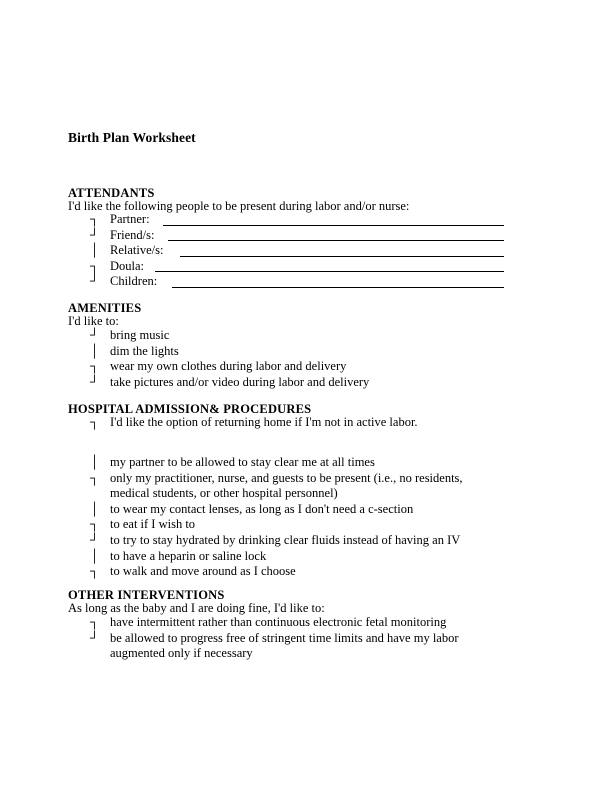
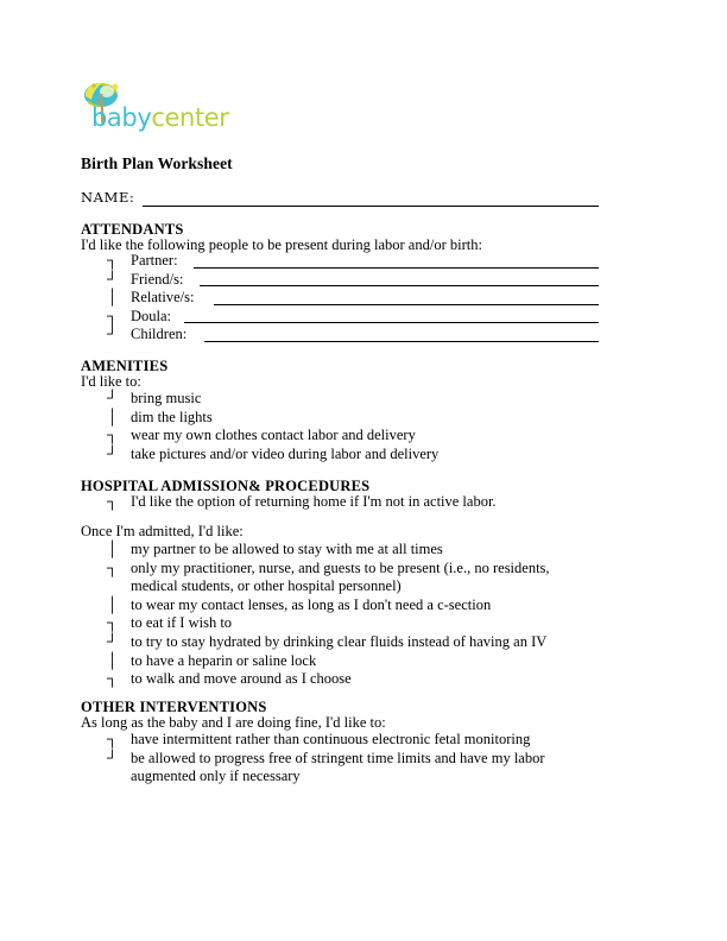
+ babycenter
  Birth Plan Worksheet
+ NAME:
  ATTENDANTS
- I'd like the following people to be present during labor and/or nurse:
+ I'd like the following people to be present during labor and/or birth:
  ┐
  Partner:
  ┘
  Friend/s:
  │
  Relative/s:
  ┐
  Doula:
  ┘
  Children:
  AMENITIES
  I'd like to:
  ┘
  bring music
  │
  dim the lights
  ┐
- wear my own clothes during labor and delivery
+ wear my own clothes contact labor and delivery
  ┘
  take pictures and/or video during labor and delivery
  HOSPITAL ADMISSION& PROCEDURES
  ┐
  I'd like the option of returning home if I'm not in active labor.
+ Once I'm admitted, I'd like:
  │
- my partner to be allowed to stay clear me at all times
+ my partner to be allowed to stay with me at all times
  ┐
  only my practitioner, nurse, and guests to be present (i.e., no residents,
  medical students, or other hospital personnel)
  │
  to wear my contact lenses, as long as I don't need a c-section
  ┐
  to eat if I wish to
  ┘
  to try to stay hydrated by drinking clear fluids instead of having an IV
  │
  to have a heparin or saline lock
  ┐
  to walk and move around as I choose
  OTHER INTERVENTIONS
  As long as the baby and I are doing fine, I'd like to:
  ┐
  have intermittent rather than continuous electronic fetal monitoring
  ┘
  be allowed to progress free of stringent time limits and have my labor
  augmented only if necessary
